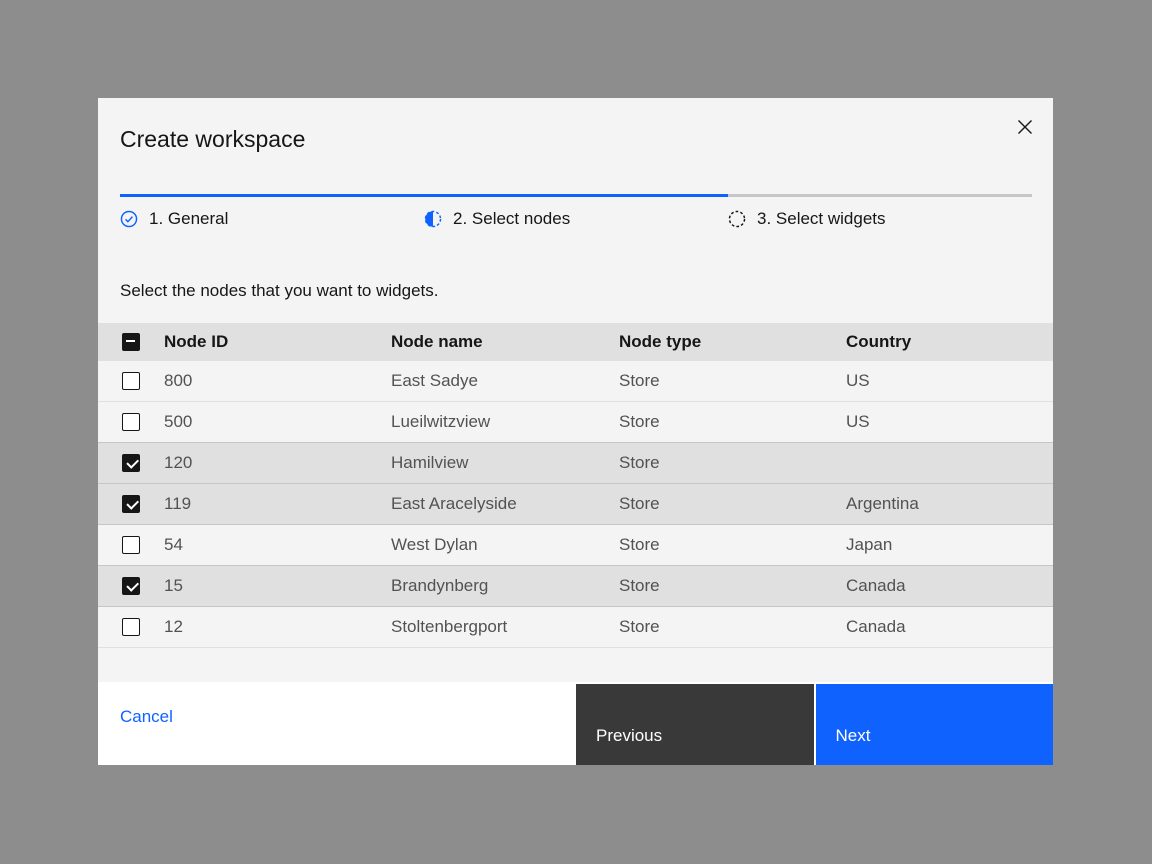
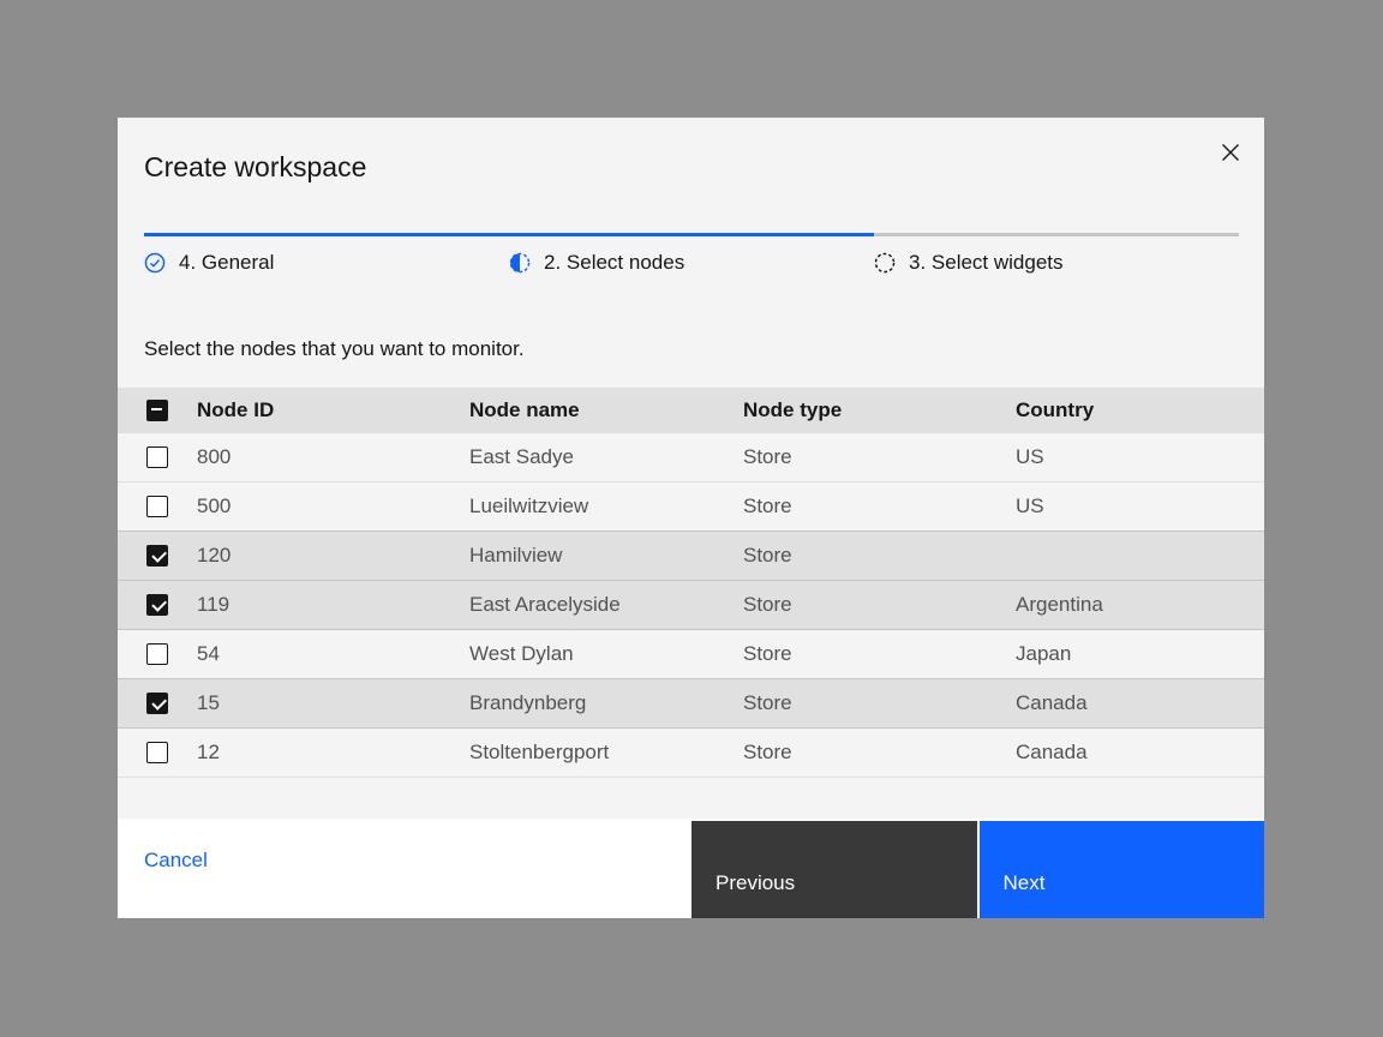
  Create workspace
- 1. General
+ 4. General
  2. Select nodes
  3. Select widgets
- Select the nodes that you want to widgets.
+ Select the nodes that you want to monitor.
  Node ID
  Node name
  Node type
  Country
  800
  East Sadye
  Store
  US
  500
  Lueilwitzview
  Store
  US
  120
  Hamilview
  Store
  119
  East Aracelyside
  Store
  Argentina
  54
  West Dylan
  Store
  Japan
  15
  Brandynberg
  Store
  Canada
  12
  Stoltenbergport
  Store
  Canada
  Cancel
  Previous
  Next
